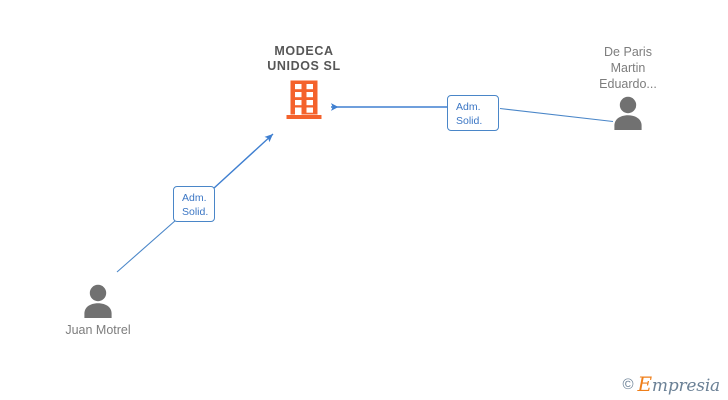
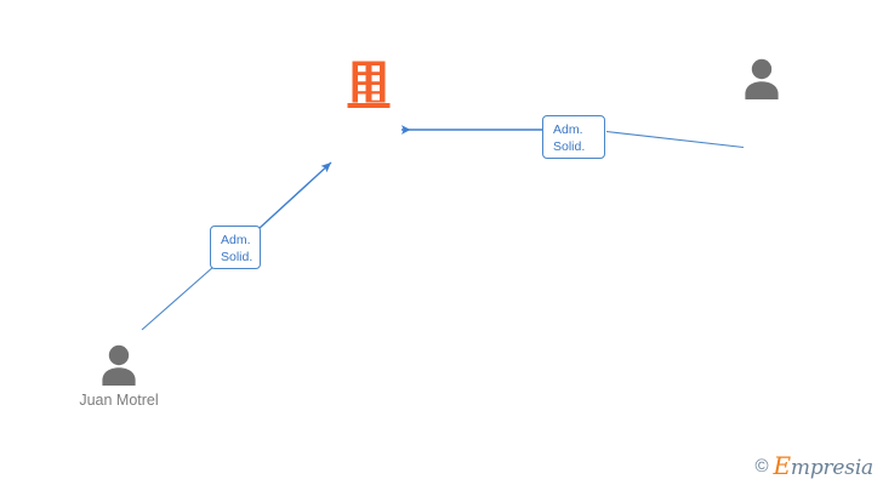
- MODECA
- UNIDOS SL
- De Paris
- Martin
- Eduardo...
  Juan Motrel
  Adm.
  Solid.
  Adm.
  Solid.
  ©
  Empresia
